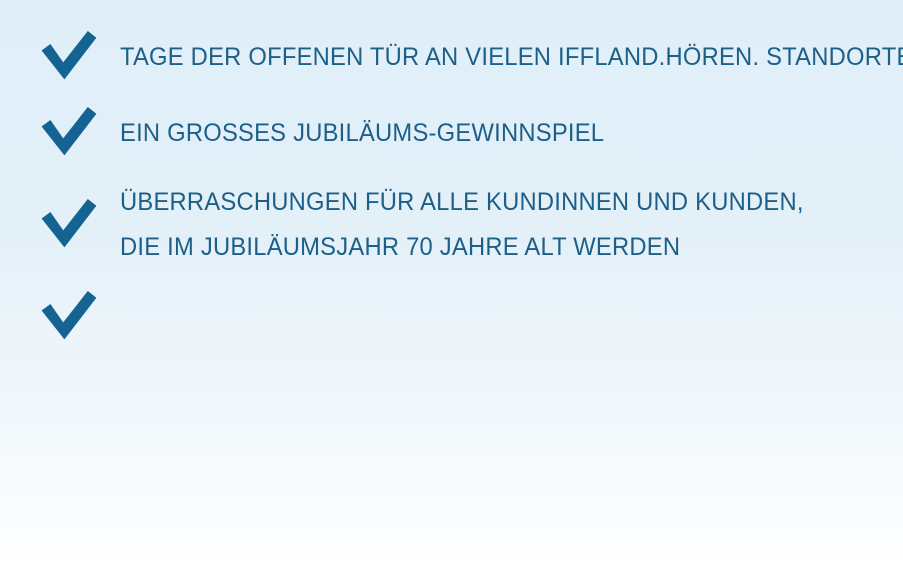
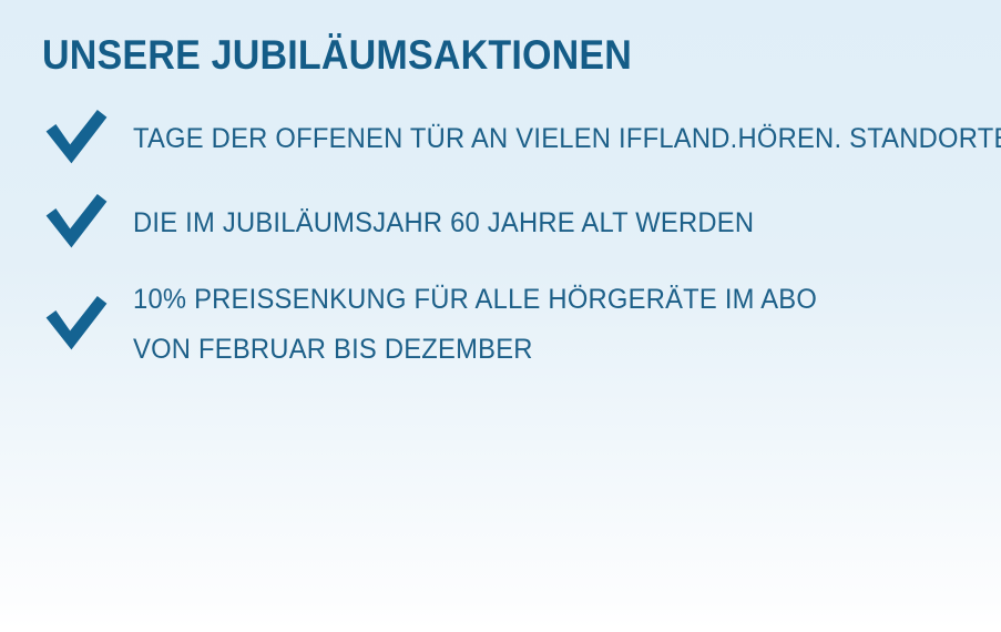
+ UNSERE JUBILÄUMSAKTIONEN
  TAGE DER OFFENEN TÜR AN VIELEN IFFLAND.HÖREN. STANDORT
- EIN GROSSES JUBILÄUMS-GEWINNSPIEL
- ÜBERRASCHUNGEN FÜR ALLE KUNDINNEN UND KUNDEN,
- DIE IM JUBILÄUMSJAHR 70 JAHRE ALT WERDEN
+ DIE IM JUBILÄUMSJAHR 60 JAHRE ALT WERDEN
+ 10% PREISSENKUNG FÜR ALLE HÖRGERÄTE IM ABO
+ VON FEBRUAR BIS DEZEMBER
